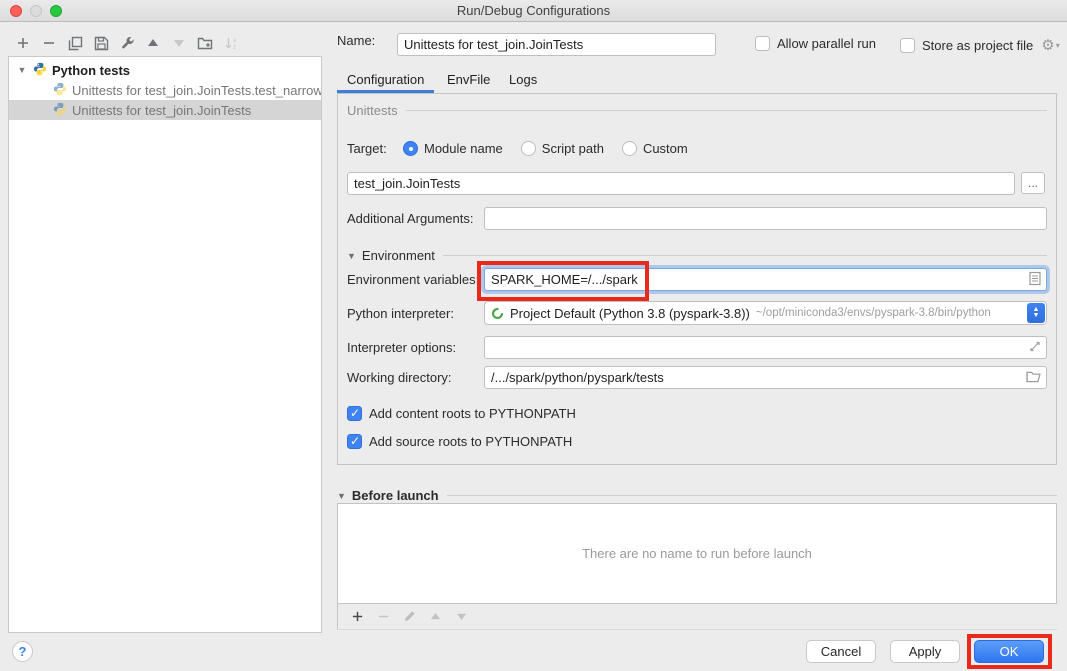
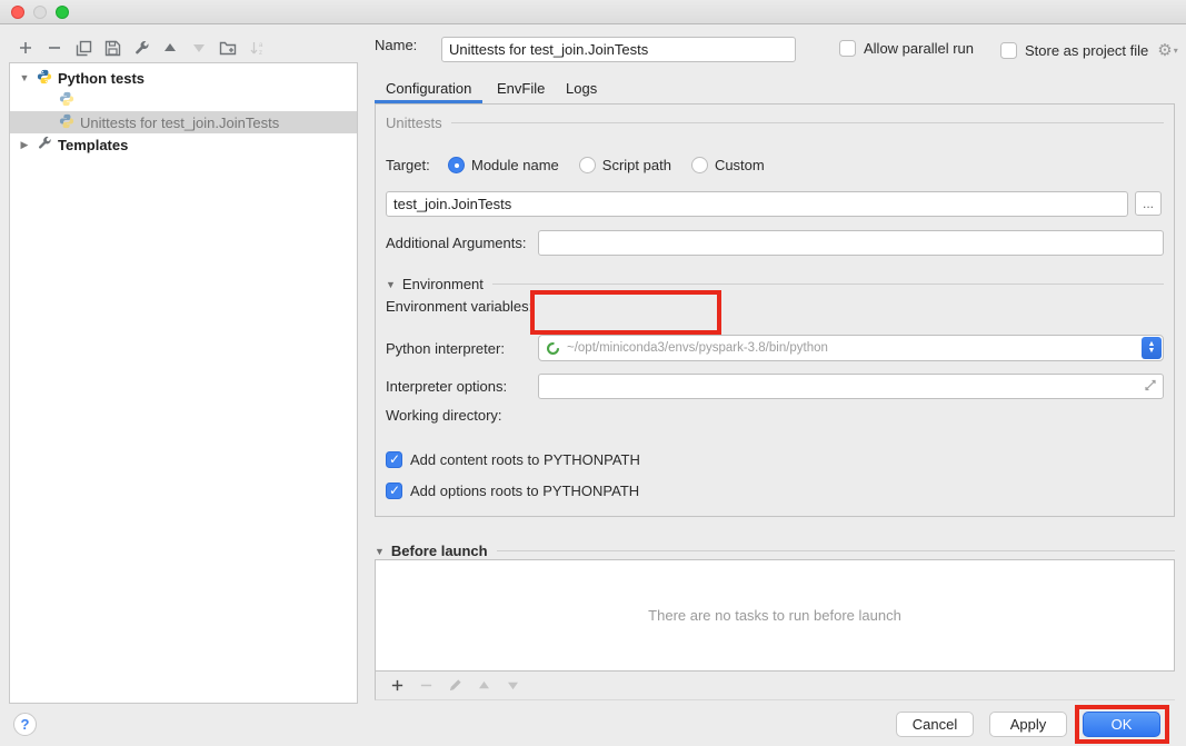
- Run/Debug Configurations
  ▼
  Python tests
- Unittests for test_join.JoinTests.test_narrow
  Unittests for test_join.JoinTests
+ ▶
+ Templates
  Name:
  Unittests for test_join.JoinTests
  Allow parallel run
  Store as project file
  ⚙
  ▾
  Configuration
  EnvFile
  Logs
  Unittests
  Target:
  Module name
  Script path
  Custom
  test_join.JoinTests
  ...
  Additional Arguments:
  ▼
  Environment
  Environment variables:
- SPARK_HOME=/.../spark
  Python interpreter:
- Project Default (Python 3.8 (pyspark-3.8))
  ~/opt/miniconda3/envs/pyspark-3.8/bin/python
  Interpreter options:
  Working directory:
- /.../spark/python/pyspark/tests
  Add content roots to PYTHONPATH
- Add source roots to PYTHONPATH
+ Add options roots to PYTHONPATH
  ▼
  Before launch
- There are no name to run before launch
+ There are no tasks to run before launch
  ?
  Cancel
  Apply
  OK
